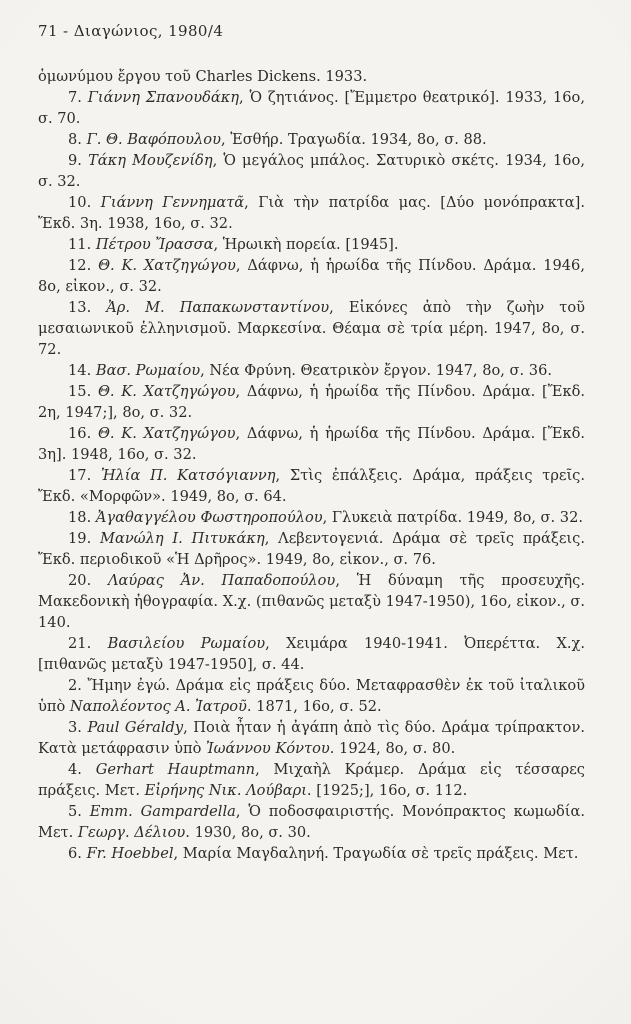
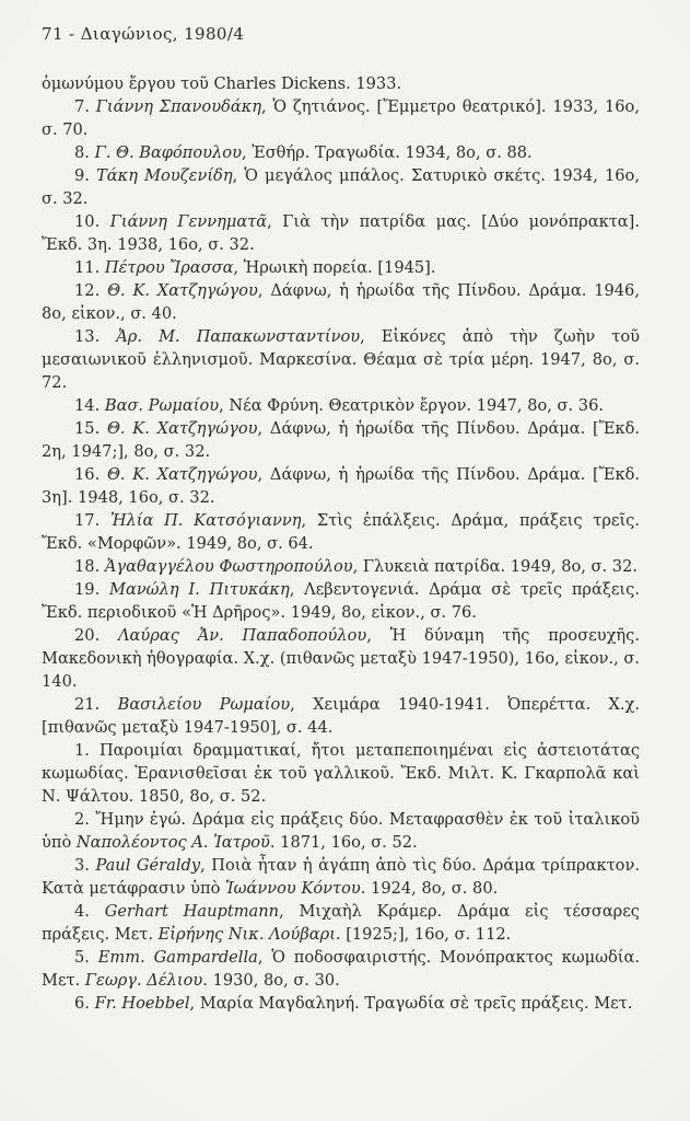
  71 - Διαγώνιος, 1980/4
  ὁμωνύμου ἔργου τοῦ Charles Dickens. 1933.
  7. Γιάννη Σπανουδάκη, Ὁ ζητιάνος. [Ἔμμετρο θεατρικό]. 1933, 16ο, σ. 70.
  8. Γ. Θ. Βαφόπουλου, Ἐσθήρ. Τραγωδία. 1934, 8ο, σ. 88.
  9. Τάκη Μουζενίδη, Ὁ μεγάλος μπάλος. Σατυρικὸ σκέτς. 1934, 16ο, σ. 32.
  10. Γιάννη Γεννηματᾶ, Γιὰ τὴν πατρίδα μας. [Δύο μονόπρακτα]. Ἔκδ. 3η. 1938, 16ο, σ. 32.
  11. Πέτρου Ἴρασσα, Ἡρωικὴ πορεία. [1945].
- 12. Θ. Κ. Χατζηγώγου, Δάφνω, ἡ ἡρωίδα τῆς Πίνδου. Δράμα. 1946, 8ο, εἰκον., σ. 32.
+ 12. Θ. Κ. Χατζηγώγου, Δάφνω, ἡ ἡρωίδα τῆς Πίνδου. Δράμα. 1946, 8ο, εἰκον., σ. 40.
  13. Ἀρ. Μ. Παπακωνσταντίνου, Εἰκόνες ἀπὸ τὴν ζωὴν τοῦ μεσαιωνικοῦ ἑλληνισμοῦ. Μαρκεσίνα. Θέαμα σὲ τρία μέρη. 1947, 8ο, σ. 72.
  14. Βασ. Ρωμαίου, Νέα Φρύνη. Θεατρικὸν ἔργον. 1947, 8ο, σ. 36.
  15. Θ. Κ. Χατζηγώγου, Δάφνω, ἡ ἡρωίδα τῆς Πίνδου. Δράμα. [Ἔκδ. 2η, 1947;], 8ο, σ. 32.
  16. Θ. Κ. Χατζηγώγου, Δάφνω, ἡ ἡρωίδα τῆς Πίνδου. Δράμα. [Ἔκδ. 3η]. 1948, 16ο, σ. 32.
  17. Ἠλία Π. Κατσόγιαννη, Στὶς ἐπάλξεις. Δράμα, πράξεις τρεῖς. Ἔκδ. «Μορφῶν». 1949, 8ο, σ. 64.
  18. Ἀγαθαγγέλου Φωστηροπούλου, Γλυκειὰ πατρίδα. 1949, 8ο, σ. 32.
  19. Μανώλη Ι. Πιτυκάκη, Λεβεντογενιά. Δράμα σὲ τρεῖς πράξεις. Ἔκδ. περιοδικοῦ «Ἡ Δρῆρος». 1949, 8ο, εἰκον., σ. 76.
  20. Λαύρας Ἀν. Παπαδοπούλου, Ἡ δύναμη τῆς προσευχῆς. Μακεδονικὴ ἠθογραφία. Χ.χ. (πιθανῶς μεταξὺ 1947-1950), 16ο, εἰκον., σ. 140.
  21. Βασιλείου Ρωμαίου, Χειμάρα 1940-1941. Ὀπερέττα. Χ.χ. [πιθανῶς μεταξὺ 1947-1950], σ. 44.
+ 1. Παροιμίαι δραμματικαί, ἤτοι μεταπεποιημέναι εἰς ἀστειοτάτας κωμωδίας. Ἐρανισθεῖσαι ἐκ τοῦ γαλλικοῦ. Ἔκδ. Μιλτ. Κ. Γκαρπολᾶ καὶ Ν. Ψάλτου. 1850, 8ο, σ. 52.
  2. Ἤμην ἐγώ. Δράμα εἰς πράξεις δύο. Μεταφρασθὲν ἐκ τοῦ ἰταλικοῦ ὑπὸ Ναπολέοντος Α. Ἰατροῦ. 1871, 16ο, σ. 52.
  3. Paul Géraldy, Ποιὰ ἦταν ἡ ἀγάπη ἀπὸ τὶς δύο. Δράμα τρίπρακτον. Κατὰ μετάφρασιν ὑπὸ Ἰωάννου Κόντου. 1924, 8ο, σ. 80.
  4. Gerhart Hauptmann, Μιχαὴλ Κράμερ. Δράμα εἰς τέσσαρες πράξεις. Μετ. Εἰρήνης Νικ. Λούβαρι. [1925;], 16ο, σ. 112.
  5. Emm. Gampardella, Ὁ ποδοσφαιριστής. Μονόπρακτος κωμωδία. Μετ. Γεωργ. Δέλιου. 1930, 8ο, σ. 30.
  6. Fr. Hoebbel, Μαρία Μαγδαληνή. Τραγωδία σὲ τρεῖς πράξεις. Μετ.
